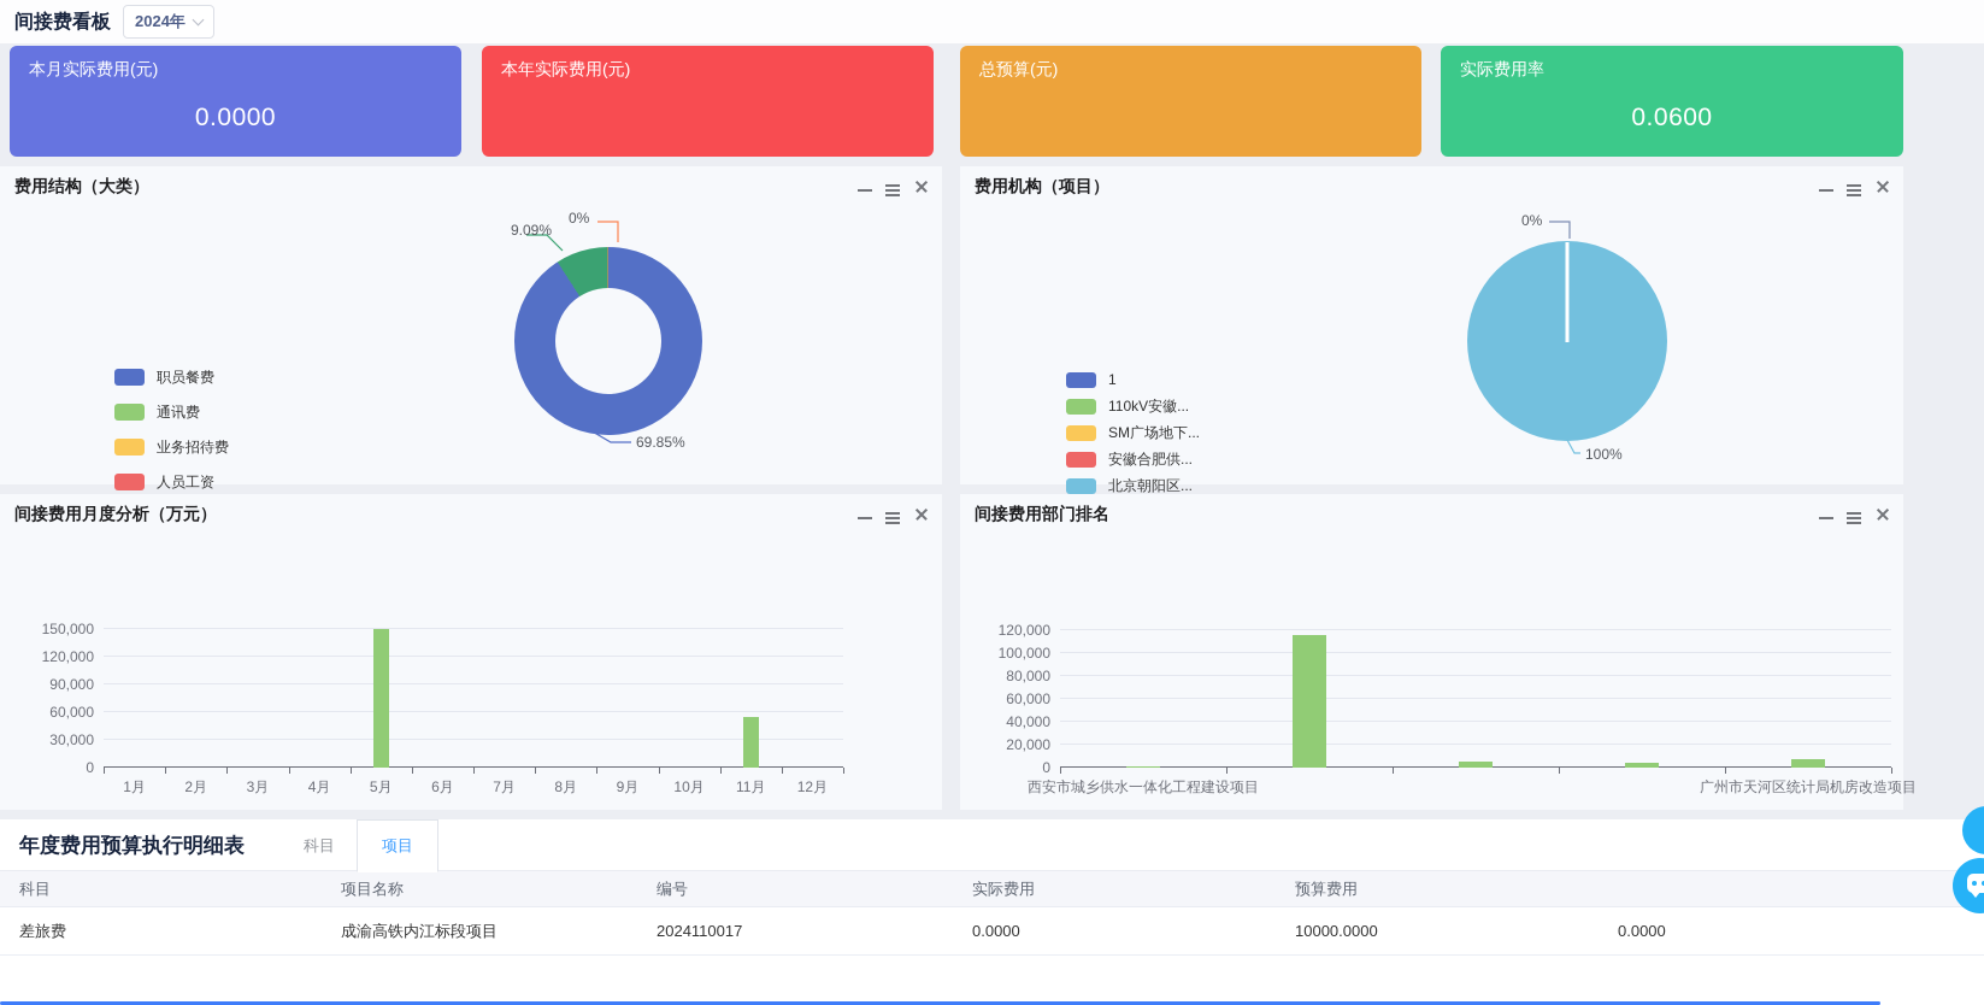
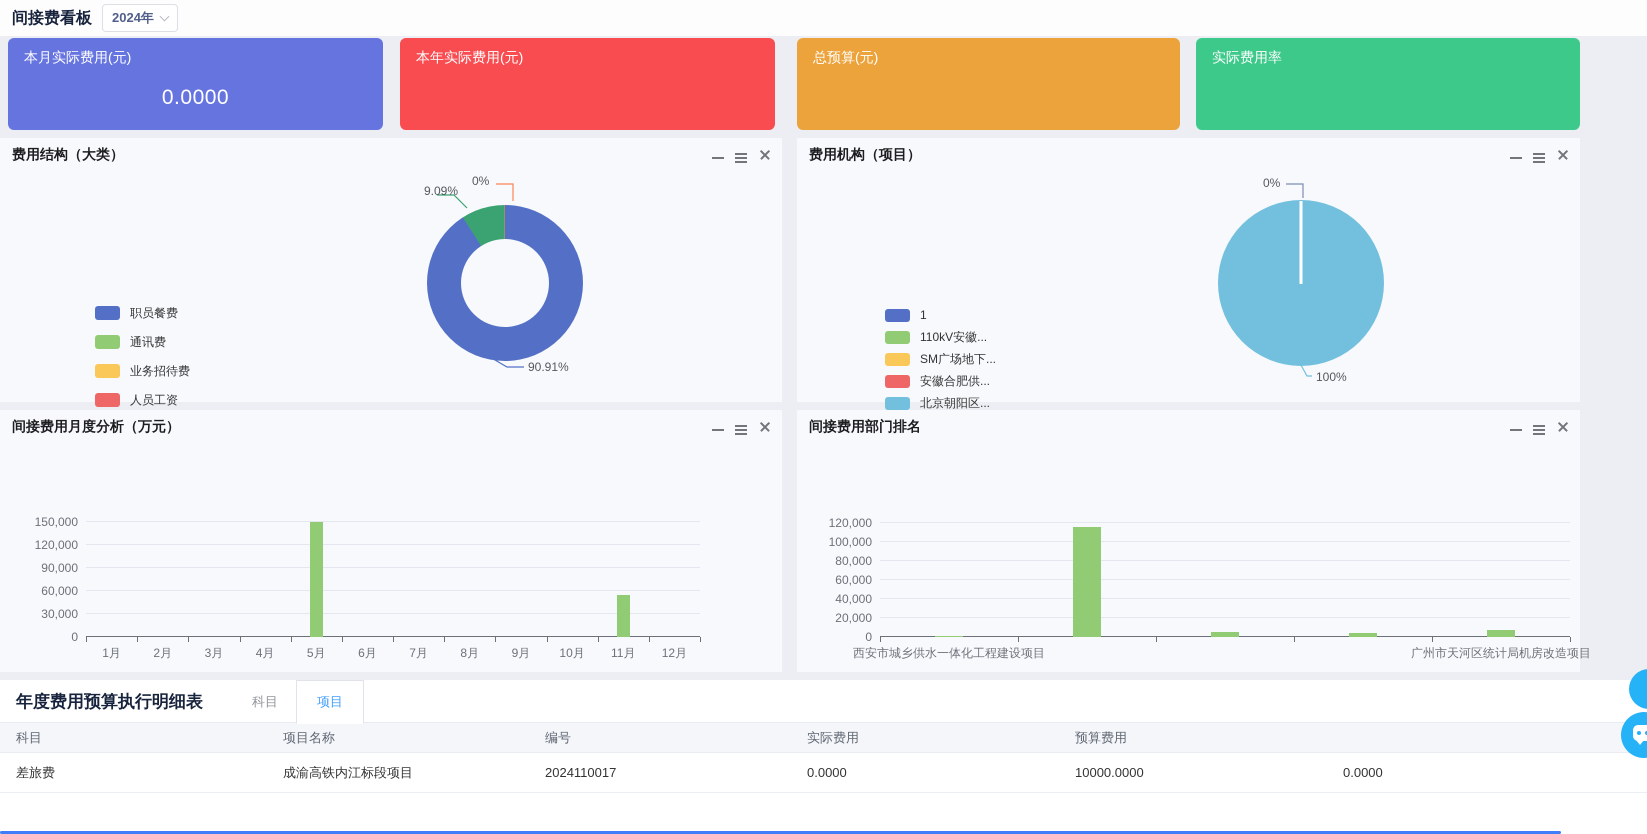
  间接费看板
  2024年
  本月实际费用(元)
  0.0000
  本年实际费用(元)
  总预算(元)
  实际费用率
- 0.0600
  费用结构（大类）
  职员餐费
  通讯费
  业务招待费
  人员工资
  9.09%
  0%
- 69.85%
+ 90.91%
  费用机构（项目）
  1
  110kV安徽...
  SM广场地下...
  安徽合肥供...
  北京朝阳区...
  0%
  100%
  间接费用月度分析（万元）
  0
  30,000
  60,000
  90,000
  120,000
  150,000
  1月
  2月
  3月
  4月
  5月
  6月
  7月
  8月
  9月
  10月
  11月
  12月
  间接费用部门排名
  0
  20,000
  40,000
  60,000
  80,000
  100,000
  120,000
  西安市城乡供水一体化工程建设项目
  广州市天河区统计局机房改造项目
  年度费用预算执行明细表
  科目
  项目
  科目
  项目名称
  编号
  实际费用
  预算费用
  差旅费
  成渝高铁内江标段项目
  2024110017
  0.0000
  10000.0000
  0.0000
